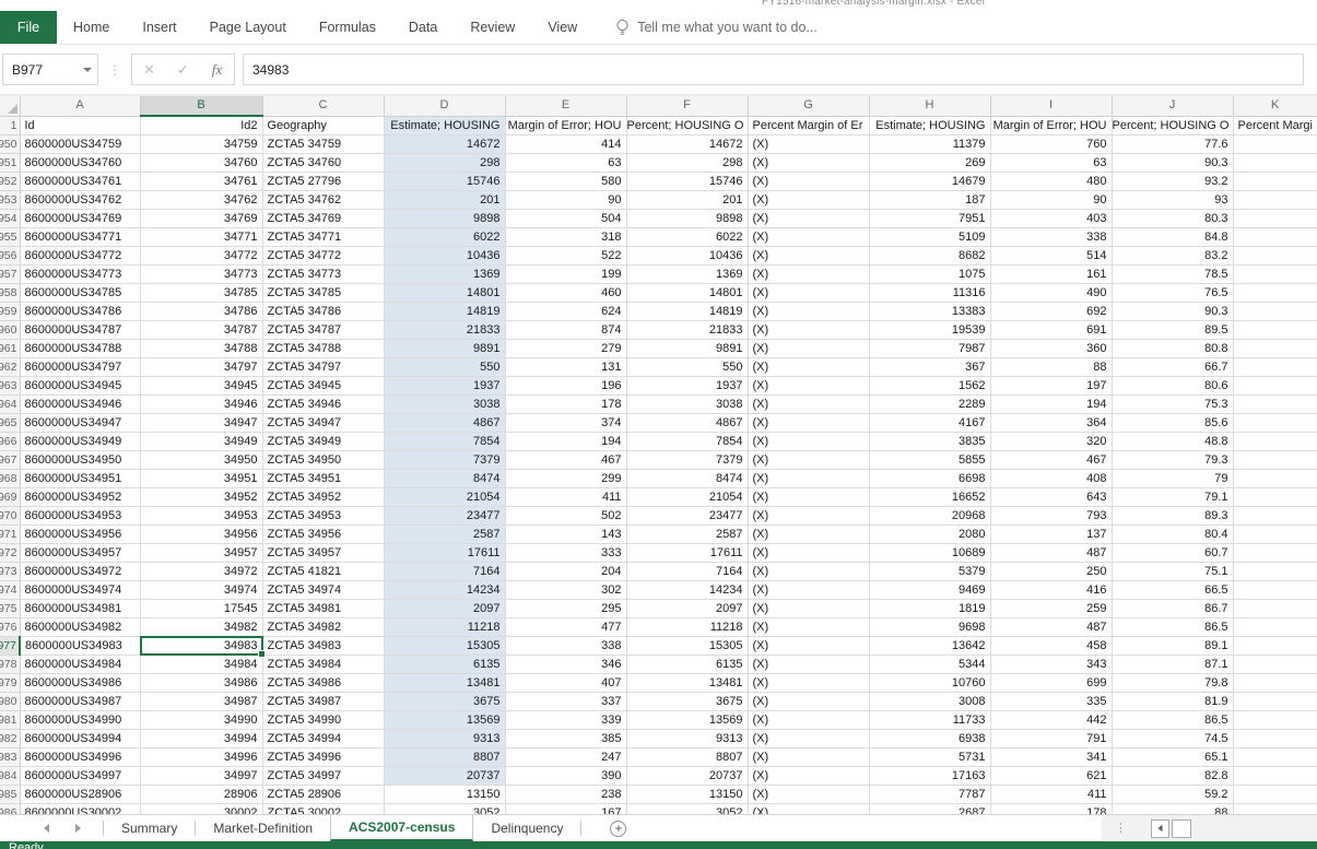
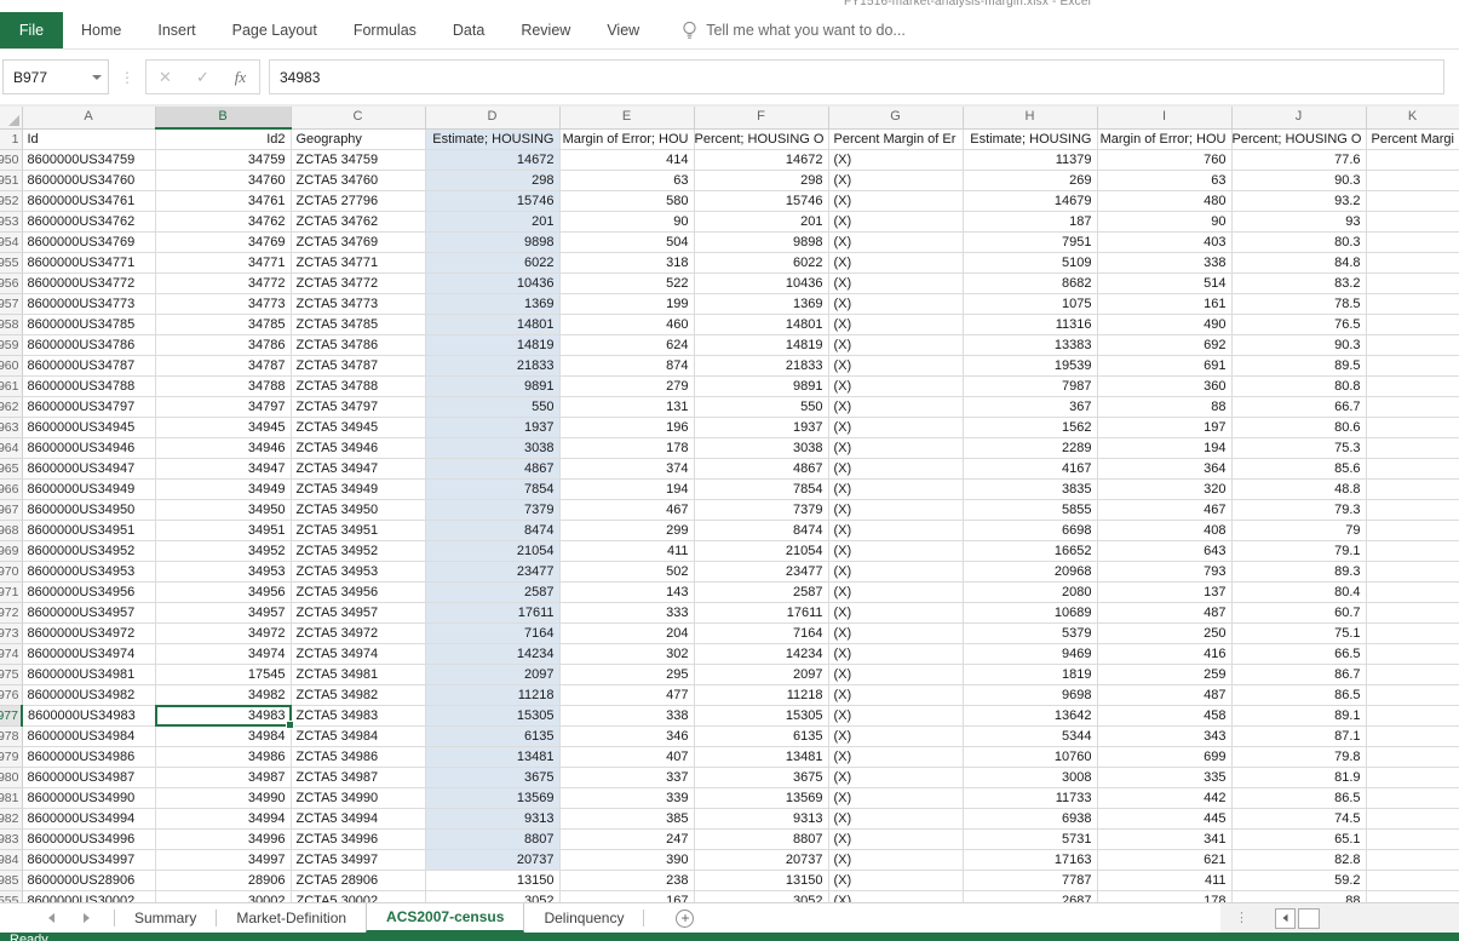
  FY1516-market-analysis-margin.xlsx - Excel
  File
  Home
  Insert
  Page Layout
  Formulas
  Data
  Review
  View
  Tell me what you want to do...
  B977
  ⋮
  ✕
  ✓
  fx
  34983
  	A	B	C	D	E	F	G	H	I	J	K
  1	Id	Id2	Geography	Estimate; HOUSING	Margin of Error; HOU	Percent; HOUSING O	Percent Margin of Er	Estimate; HOUSING	Margin of Error; HOU	Percent; HOUSING O	Percent Margi
  950	8600000US34759	34759	ZCTA5 34759	14672	414	14672	(X)	11379	760	77.6
  951	8600000US34760	34760	ZCTA5 34760	298	63	298	(X)	269	63	90.3
  952	8600000US34761	34761	ZCTA5 27796	15746	580	15746	(X)	14679	480	93.2
  953	8600000US34762	34762	ZCTA5 34762	201	90	201	(X)	187	90	93
  954	8600000US34769	34769	ZCTA5 34769	9898	504	9898	(X)	7951	403	80.3
  955	8600000US34771	34771	ZCTA5 34771	6022	318	6022	(X)	5109	338	84.8
  956	8600000US34772	34772	ZCTA5 34772	10436	522	10436	(X)	8682	514	83.2
  957	8600000US34773	34773	ZCTA5 34773	1369	199	1369	(X)	1075	161	78.5
  958	8600000US34785	34785	ZCTA5 34785	14801	460	14801	(X)	11316	490	76.5
  959	8600000US34786	34786	ZCTA5 34786	14819	624	14819	(X)	13383	692	90.3
  960	8600000US34787	34787	ZCTA5 34787	21833	874	21833	(X)	19539	691	89.5
  961	8600000US34788	34788	ZCTA5 34788	9891	279	9891	(X)	7987	360	80.8
  962	8600000US34797	34797	ZCTA5 34797	550	131	550	(X)	367	88	66.7
  963	8600000US34945	34945	ZCTA5 34945	1937	196	1937	(X)	1562	197	80.6
  964	8600000US34946	34946	ZCTA5 34946	3038	178	3038	(X)	2289	194	75.3
  965	8600000US34947	34947	ZCTA5 34947	4867	374	4867	(X)	4167	364	85.6
  966	8600000US34949	34949	ZCTA5 34949	7854	194	7854	(X)	3835	320	48.8
  967	8600000US34950	34950	ZCTA5 34950	7379	467	7379	(X)	5855	467	79.3
  968	8600000US34951	34951	ZCTA5 34951	8474	299	8474	(X)	6698	408	79
  969	8600000US34952	34952	ZCTA5 34952	21054	411	21054	(X)	16652	643	79.1
  970	8600000US34953	34953	ZCTA5 34953	23477	502	23477	(X)	20968	793	89.3
  971	8600000US34956	34956	ZCTA5 34956	2587	143	2587	(X)	2080	137	80.4
  972	8600000US34957	34957	ZCTA5 34957	17611	333	17611	(X)	10689	487	60.7
- 973	8600000US34972	34972	ZCTA5 41821	7164	204	7164	(X)	5379	250	75.1
+ 973	8600000US34972	34972	ZCTA5 34972	7164	204	7164	(X)	5379	250	75.1
  974	8600000US34974	34974	ZCTA5 34974	14234	302	14234	(X)	9469	416	66.5
  975	8600000US34981	17545	ZCTA5 34981	2097	295	2097	(X)	1819	259	86.7
  976	8600000US34982	34982	ZCTA5 34982	11218	477	11218	(X)	9698	487	86.5
  977	8600000US34983	34983	ZCTA5 34983	15305	338	15305	(X)	13642	458	89.1
  978	8600000US34984	34984	ZCTA5 34984	6135	346	6135	(X)	5344	343	87.1
  979	8600000US34986	34986	ZCTA5 34986	13481	407	13481	(X)	10760	699	79.8
  980	8600000US34987	34987	ZCTA5 34987	3675	337	3675	(X)	3008	335	81.9
  981	8600000US34990	34990	ZCTA5 34990	13569	339	13569	(X)	11733	442	86.5
- 982	8600000US34994	34994	ZCTA5 34994	9313	385	9313	(X)	6938	791	74.5
+ 982	8600000US34994	34994	ZCTA5 34994	9313	385	9313	(X)	6938	445	74.5
  983	8600000US34996	34996	ZCTA5 34996	8807	247	8807	(X)	5731	341	65.1
  984	8600000US34997	34997	ZCTA5 34997	20737	390	20737	(X)	17163	621	82.8
  985	8600000US28906	28906	ZCTA5 28906	13150	238	13150	(X)	7787	411	59.2
- 986	8600000US30002	30002	ZCTA5 30002	3052	167	3052	(X)	2687	178	88
+ 555	8600000US30002	30002	ZCTA5 30002	3052	167	3052	(X)	2687	178	88
  Summary
  Market-Definition
  ACS2007-census
  Delinquency
  +
  ⋮
  Ready
